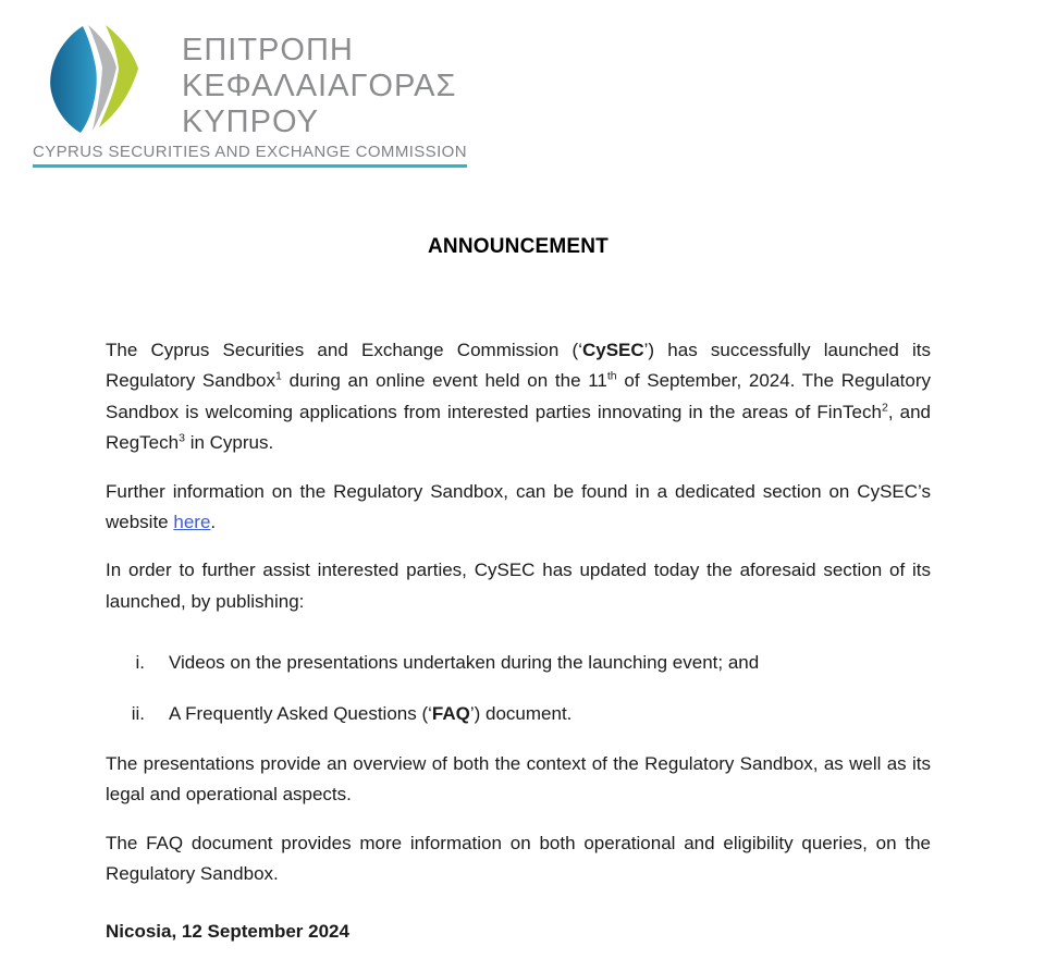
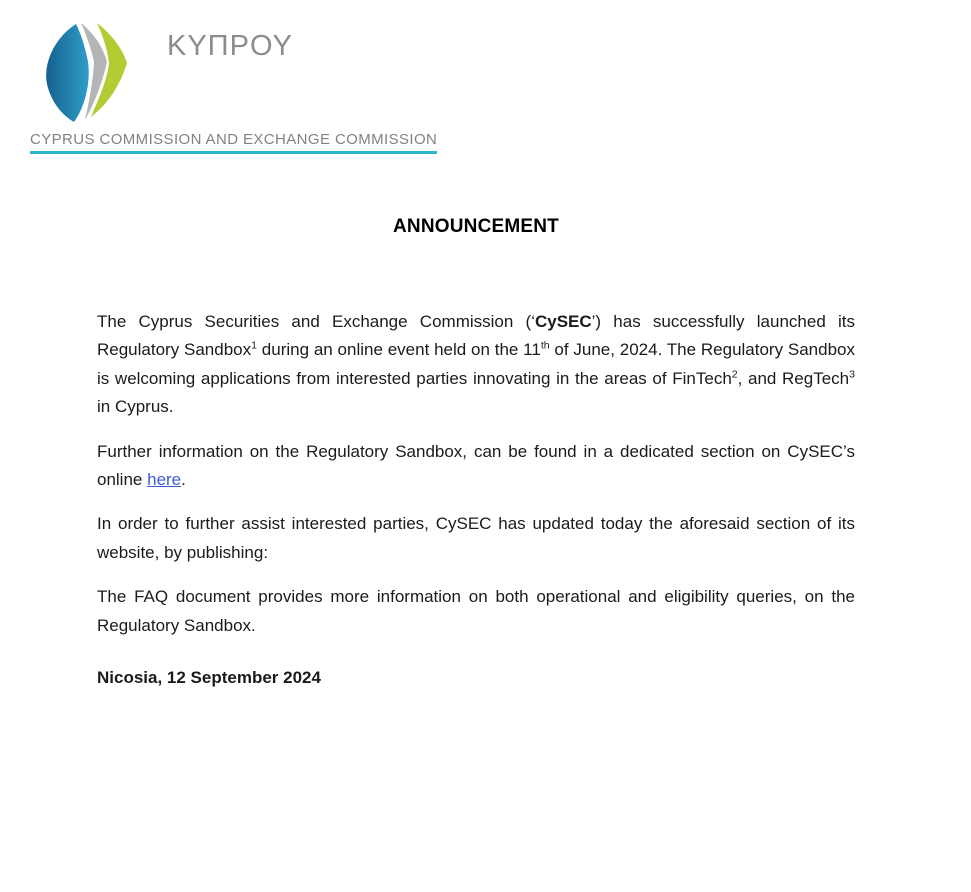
- ΕΠΙΤΡΟΠΗ
- ΚΕΦΑΛΑΙΑΓΟΡΑΣ
  ΚΥΠΡΟΥ
- CYPRUS SECURITIES AND EXCHANGE COMMISSION
+ CYPRUS COMMISSION AND EXCHANGE COMMISSION
  ANNOUNCEMENT
- The Cyprus Securities and Exchange Commission (‘CySEC’) has successfully launched its Regulatory Sandbox1 during an online event held on the 11th of September, 2024. The Regulatory Sandbox is welcoming applications from interested parties innovating in the areas of FinTech2, and RegTech3 in Cyprus.
+ The Cyprus Securities and Exchange Commission (‘CySEC’) has successfully launched its Regulatory Sandbox1 during an online event held on the 11th of June, 2024. The Regulatory Sandbox is welcoming applications from interested parties innovating in the areas of FinTech2, and RegTech3 in Cyprus.
- Further information on the Regulatory Sandbox, can be found in a dedicated section on CySEC’s website here.
+ Further information on the Regulatory Sandbox, can be found in a dedicated section on CySEC’s online here.
- In order to further assist interested parties, CySEC has updated today the aforesaid section of its launched, by publishing:
+ In order to further assist interested parties, CySEC has updated today the aforesaid section of its website, by publishing:
- i.
- Videos on the presentations undertaken during the launching event; and
- ii.
- A Frequently Asked Questions (‘FAQ’) document.
- The presentations provide an overview of both the context of the Regulatory Sandbox, as well as its legal and operational aspects.
  The FAQ document provides more information on both operational and eligibility queries, on the Regulatory Sandbox.
  Nicosia, 12 September 2024
